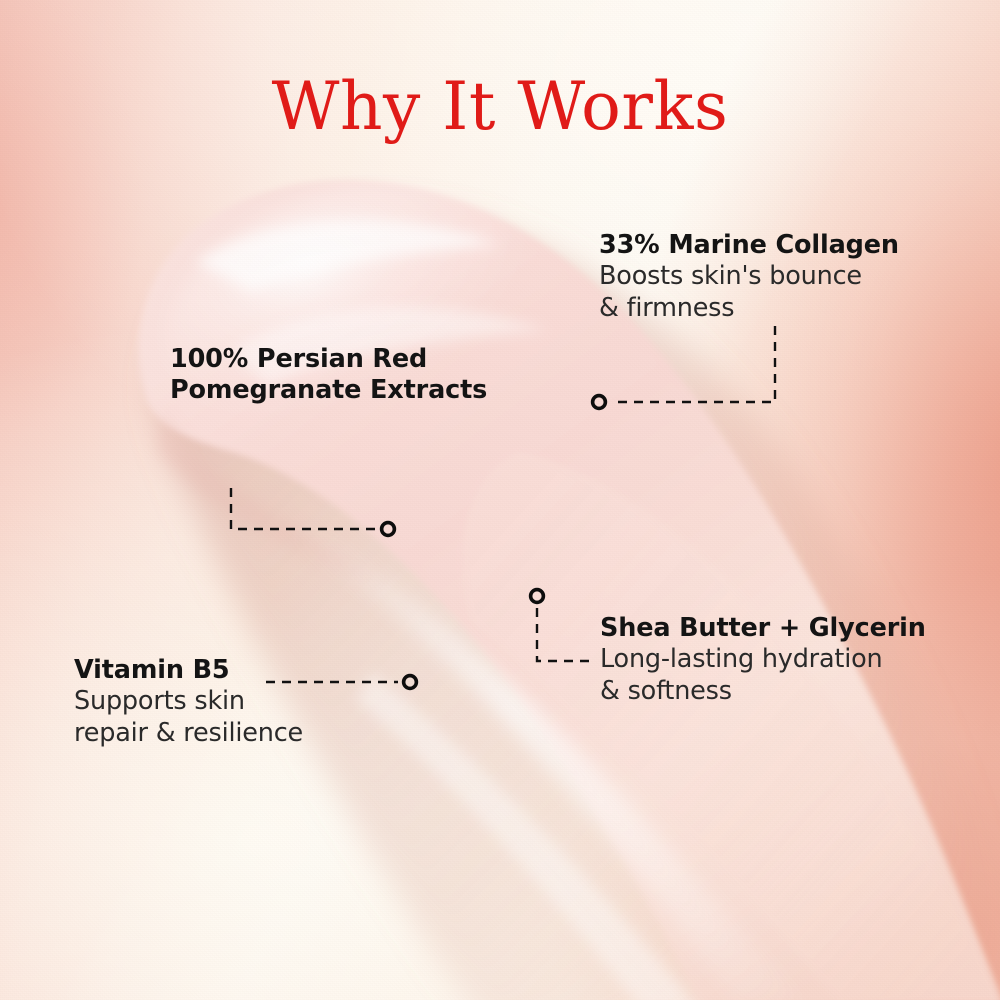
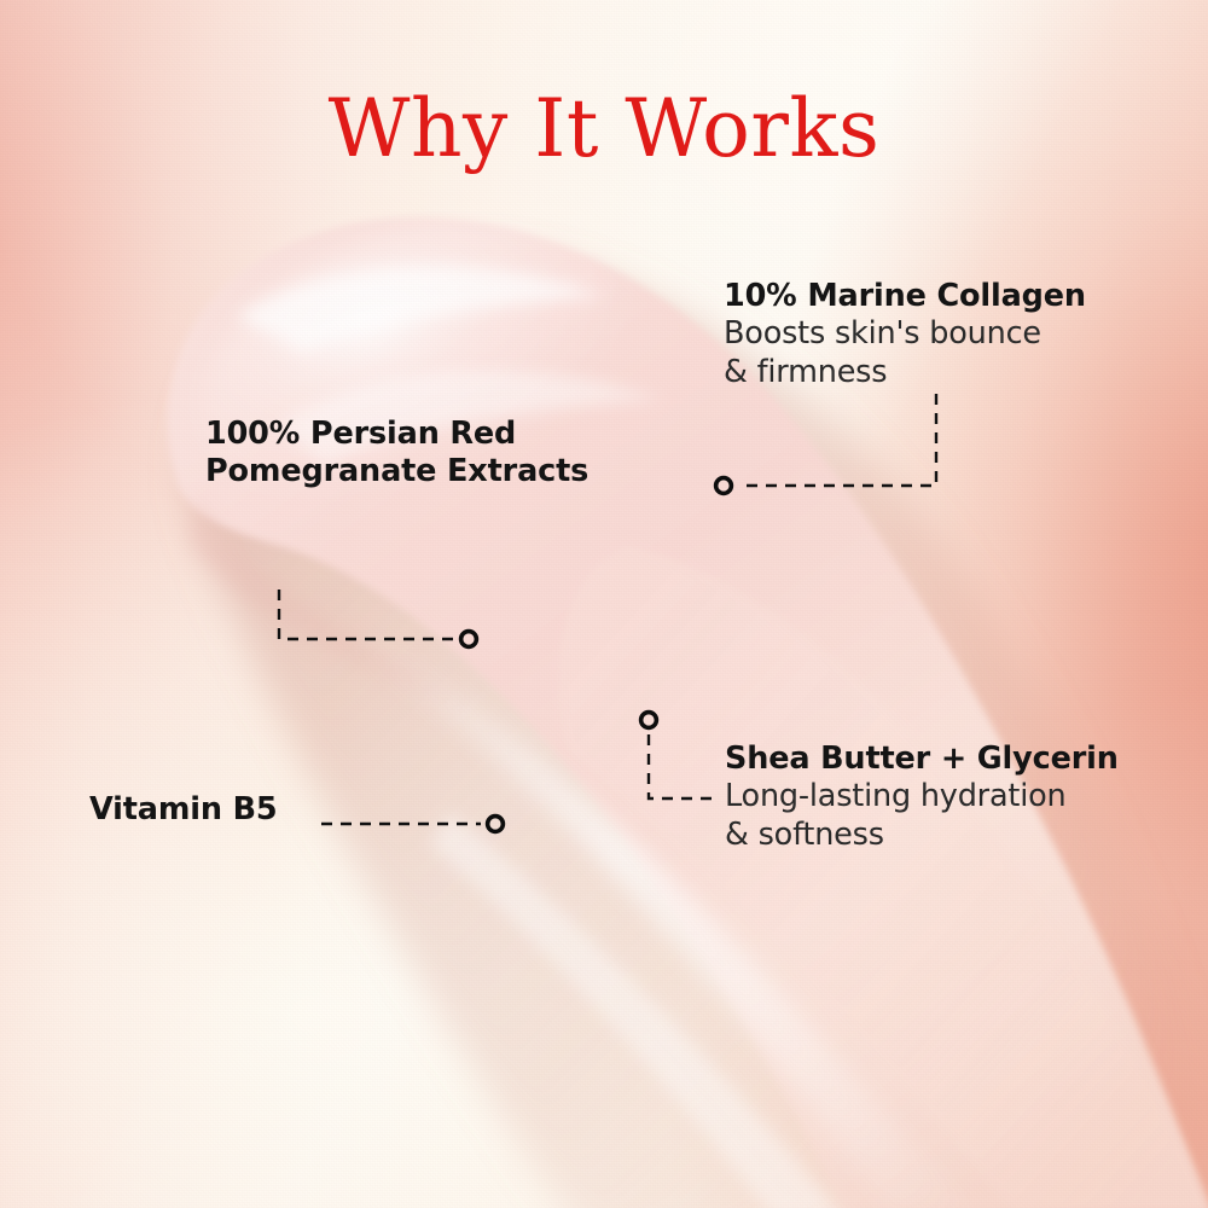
  Why It Works
- 33% Marine Collagen
+ 10% Marine Collagen
  Boosts skin's bounce
  & firmness
  100% Persian Red
  Pomegranate Extracts
  Shea Butter + Glycerin
  Long-lasting hydration
  & softness
  Vitamin B5
- Supports skin
- repair & resilience
